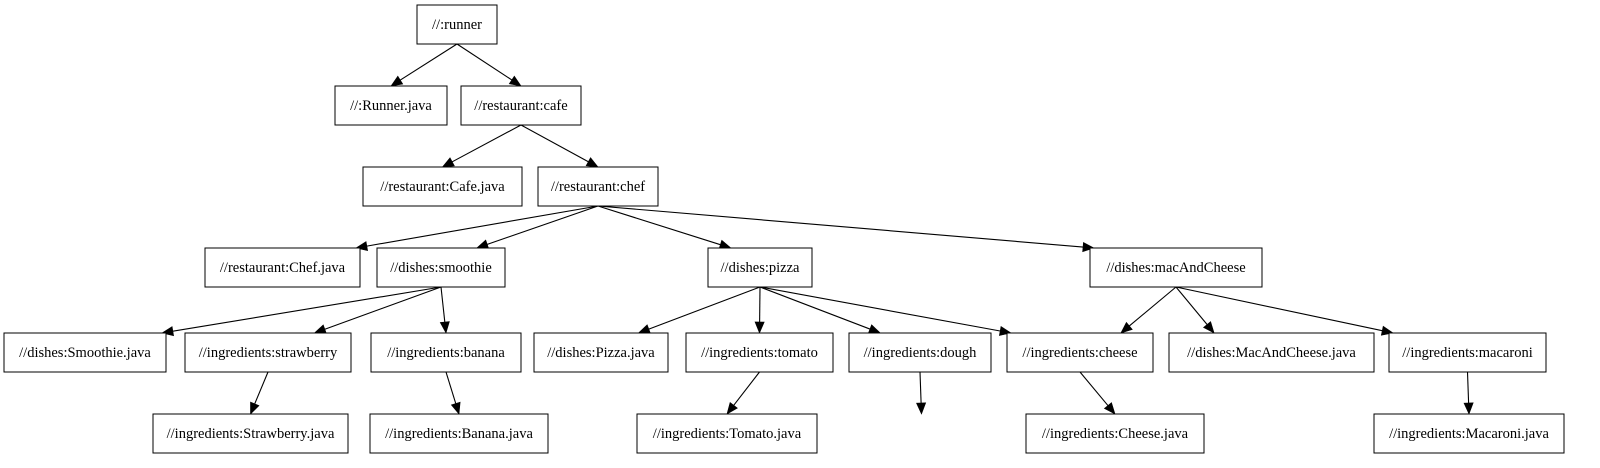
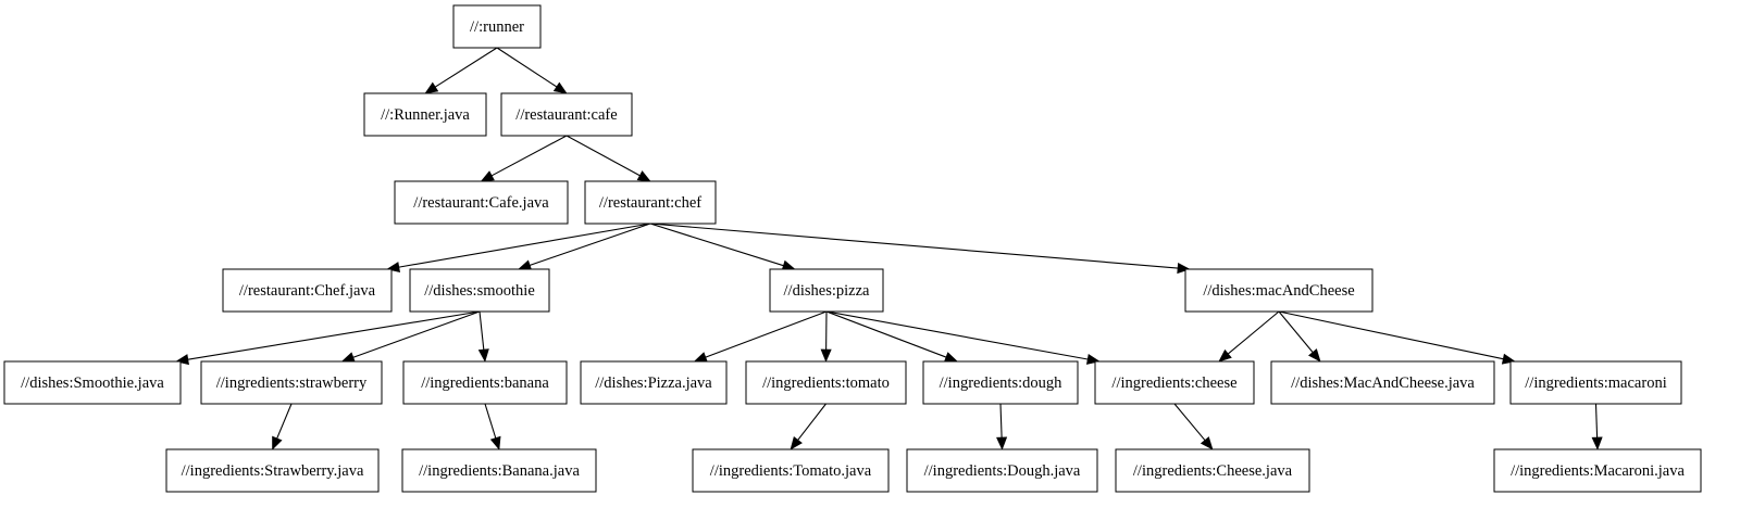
  //:runner
  //:Runner.java
  //restaurant:cafe
  //restaurant:Cafe.java
  //restaurant:chef
  //restaurant:Chef.java
  //dishes:smoothie
  //dishes:pizza
  //dishes:macAndCheese
  //dishes:Smoothie.java
  //ingredients:strawberry
  //ingredients:banana
  //dishes:Pizza.java
  //ingredients:tomato
  //ingredients:dough
  //ingredients:cheese
  //dishes:MacAndCheese.java
  //ingredients:macaroni
  //ingredients:Strawberry.java
  //ingredients:Banana.java
  //ingredients:Tomato.java
+ //ingredients:Dough.java
  //ingredients:Cheese.java
  //ingredients:Macaroni.java
